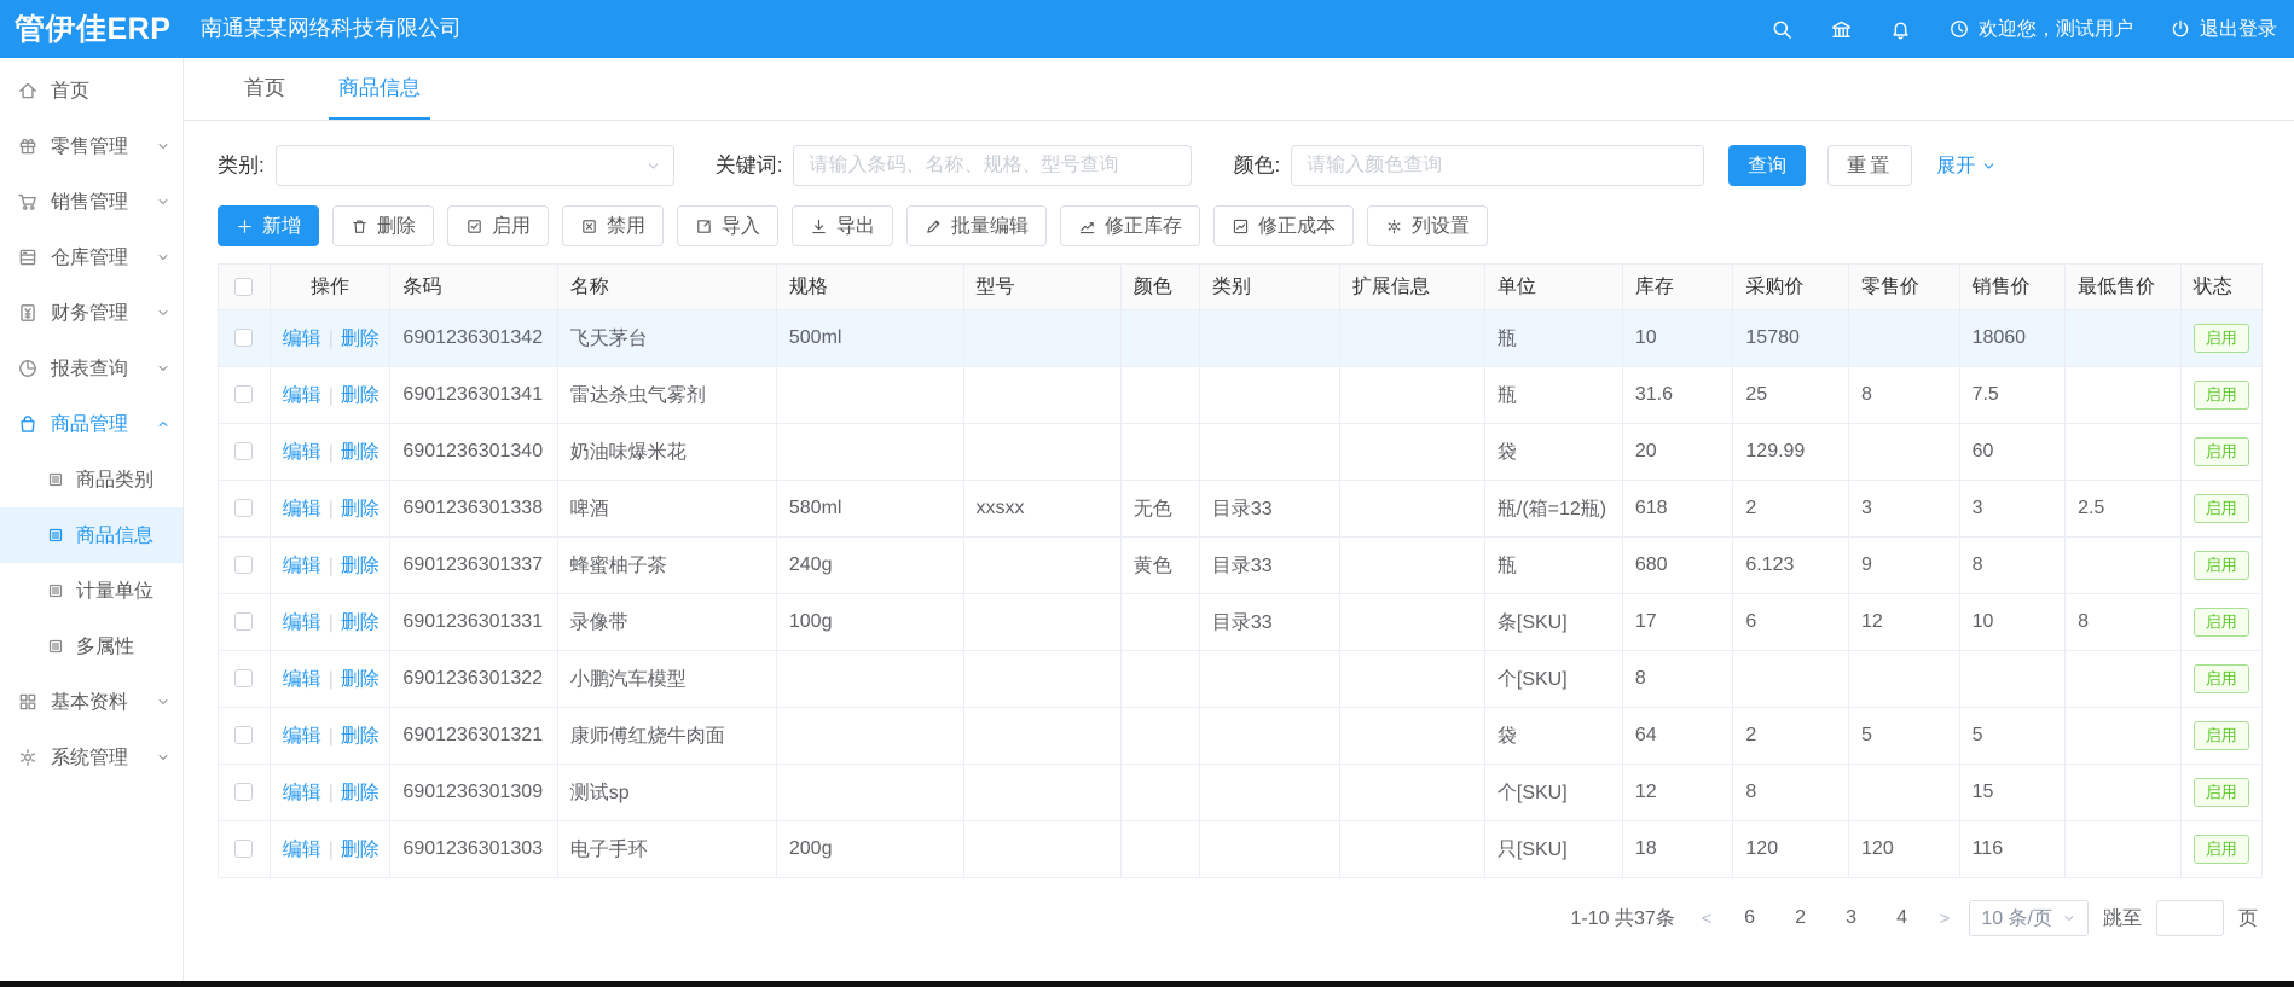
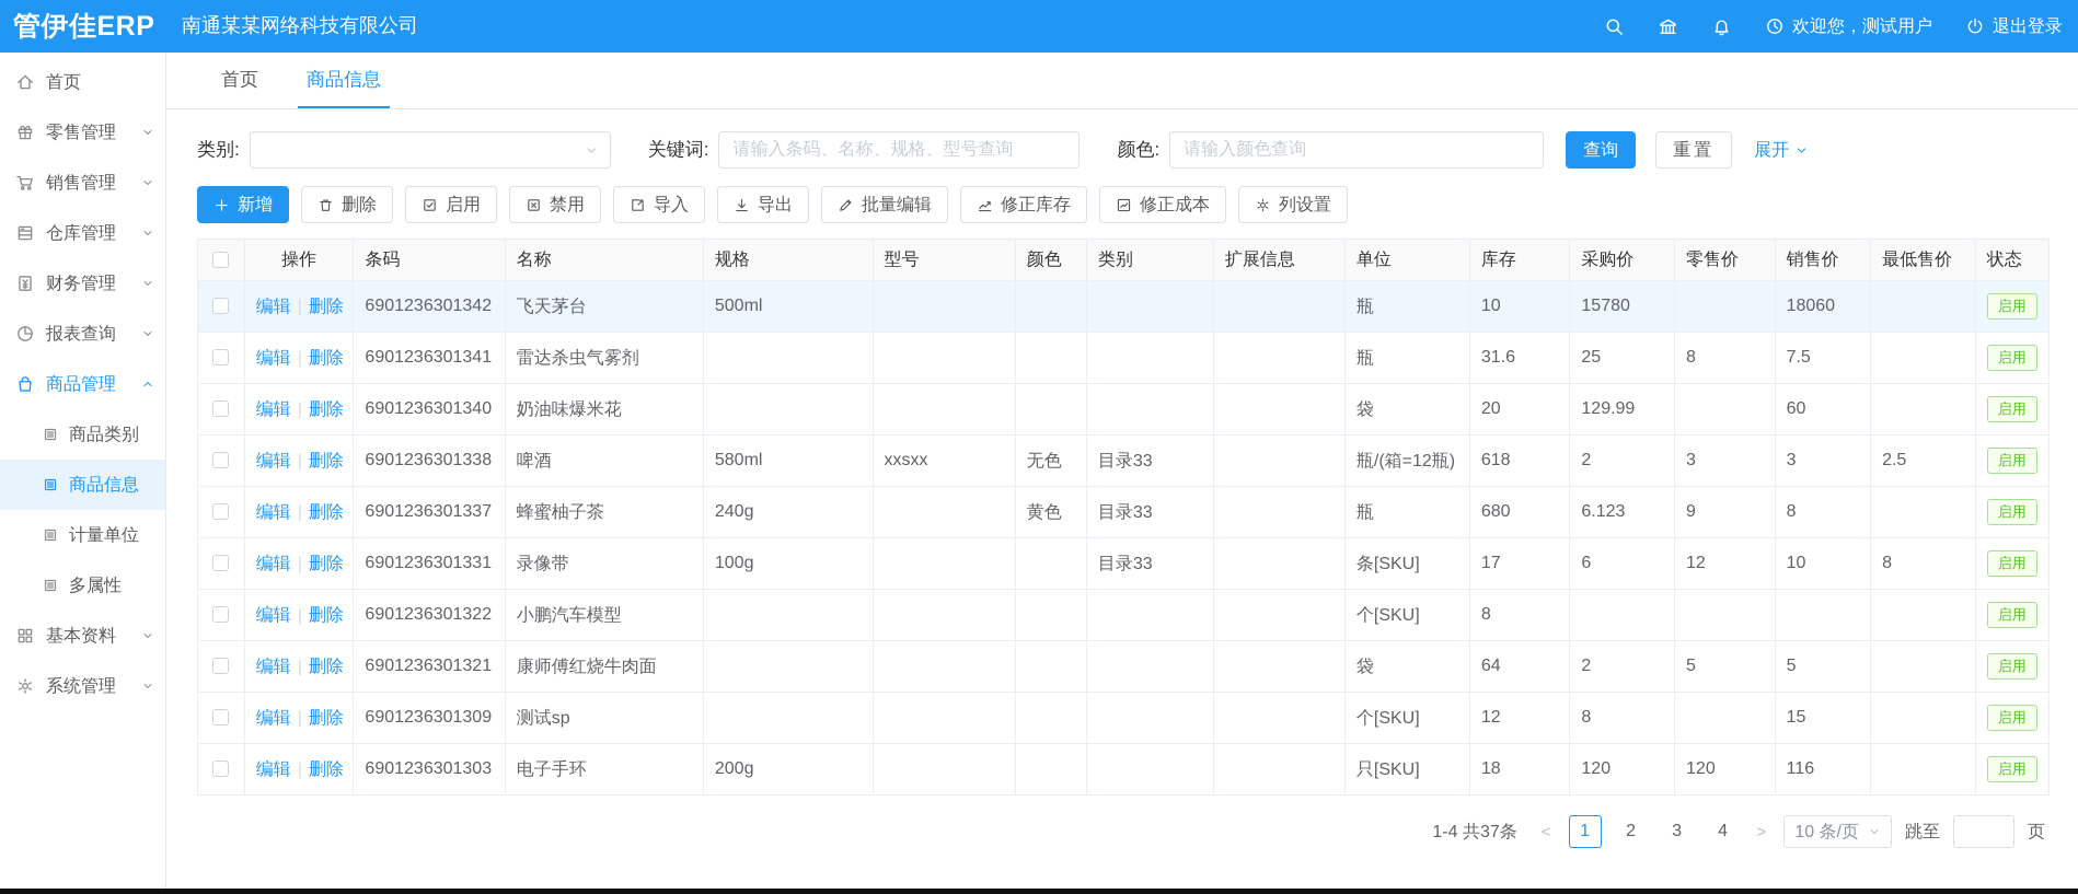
  管伊佳ERP
  南通某某网络科技有限公司
  欢迎您，测试用户
  退出登录
  首页
  零售管理
  销售管理
  仓库管理
  财务管理
  报表查询
  商品管理
  商品类别
  商品信息
  计量单位
  多属性
  基本资料
  系统管理
  首页
  商品信息
  类别:
  关键词:
  请输入条码、名称、规格、型号查询
  颜色:
  请输入颜色查询
  查询
  重置
  展开
  新增
  删除
  启用
  禁用
  导入
  导出
  批量编辑
  修正库存
  修正成本
  列设置
  	操作	条码	名称	规格	型号	颜色	类别	扩展信息	单位	库存	采购价	零售价	销售价	最低售价	状态
  	编辑 | 删除	6901236301342	飞天茅台	500ml					瓶	10	15780		18060		启用
  	编辑 | 删除	6901236301341	雷达杀虫气雾剂						瓶	31.6	25	8	7.5		启用
  	编辑 | 删除	6901236301340	奶油味爆米花						袋	20	129.99		60		启用
  	编辑 | 删除	6901236301338	啤酒	580ml	xxsxx	无色	目录33		瓶/(箱=12瓶)	618	2	3	3	2.5	启用
  	编辑 | 删除	6901236301337	蜂蜜柚子茶	240g		黄色	目录33		瓶	680	6.123	9	8		启用
  	编辑 | 删除	6901236301331	录像带	100g			目录33		条[SKU]	17	6	12	10	8	启用
  	编辑 | 删除	6901236301322	小鹏汽车模型						个[SKU]	8					启用
  	编辑 | 删除	6901236301321	康师傅红烧牛肉面						袋	64	2	5	5		启用
  	编辑 | 删除	6901236301309	测试sp						个[SKU]	12	8		15		启用
  	编辑 | 删除	6901236301303	电子手环	200g					只[SKU]	18	120	120	116		启用
- 1-10 共37条
+ 1-4 共37条
  <
- 6
+ 1
  2
  3
  4
  >
  10 条/页
  跳至
  页
